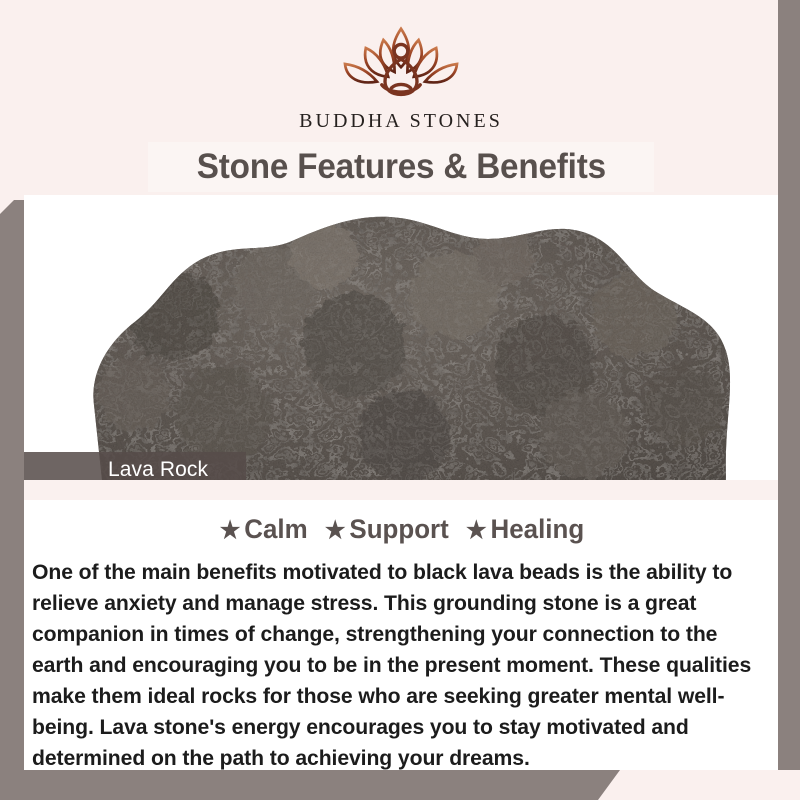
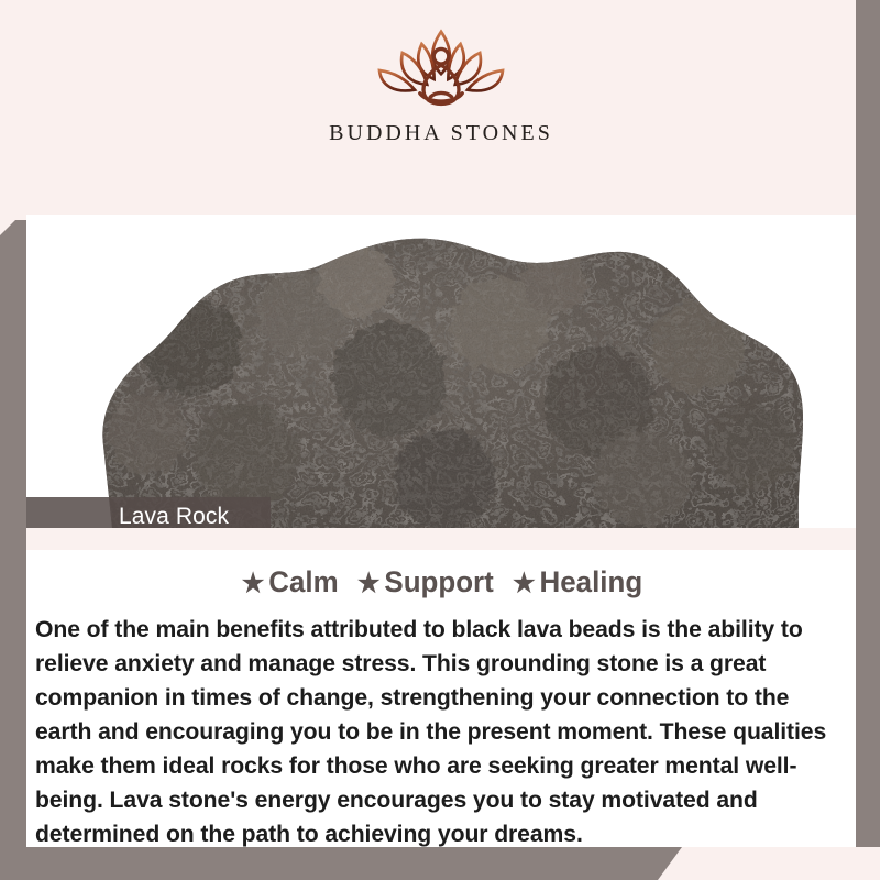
  BUDDHA STONES
- Stone Features & Benefits
  Lava Rock
  ★ Calm ★ Support ★ Healing
- One of the main benefits motivated to black lava beads is the ability to relieve anxiety and manage stress. This grounding stone is a great companion in times of change, strengthening your connection to the earth and encouraging you to be in the present moment. These qualities make them ideal rocks for those who are seeking greater mental well-being. Lava stone's energy encourages you to stay motivated and determined on the path to achieving your dreams.
+ One of the main benefits attributed to black lava beads is the ability to relieve anxiety and manage stress. This grounding stone is a great companion in times of change, strengthening your connection to the earth and encouraging you to be in the present moment. These qualities make them ideal rocks for those who are seeking greater mental well-being. Lava stone's energy encourages you to stay motivated and determined on the path to achieving your dreams.
